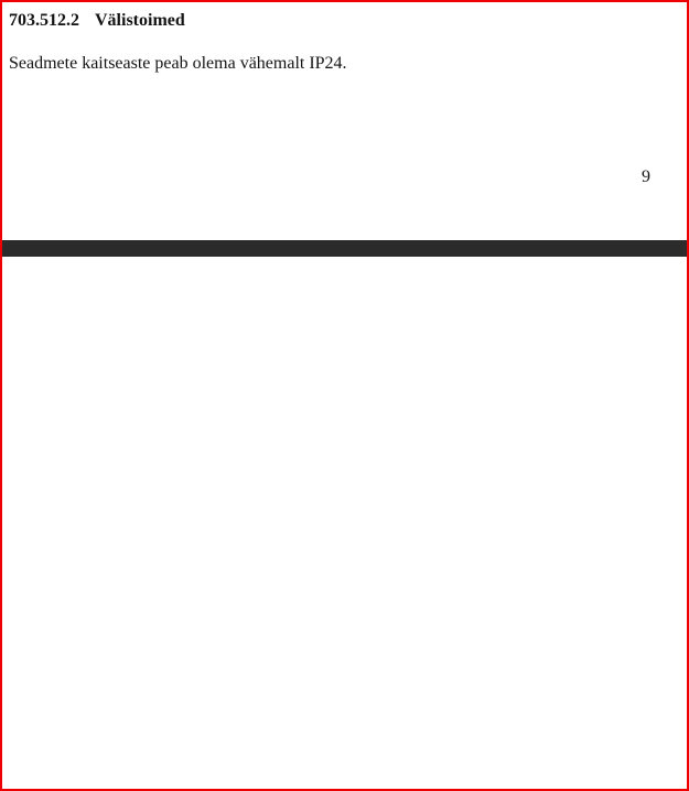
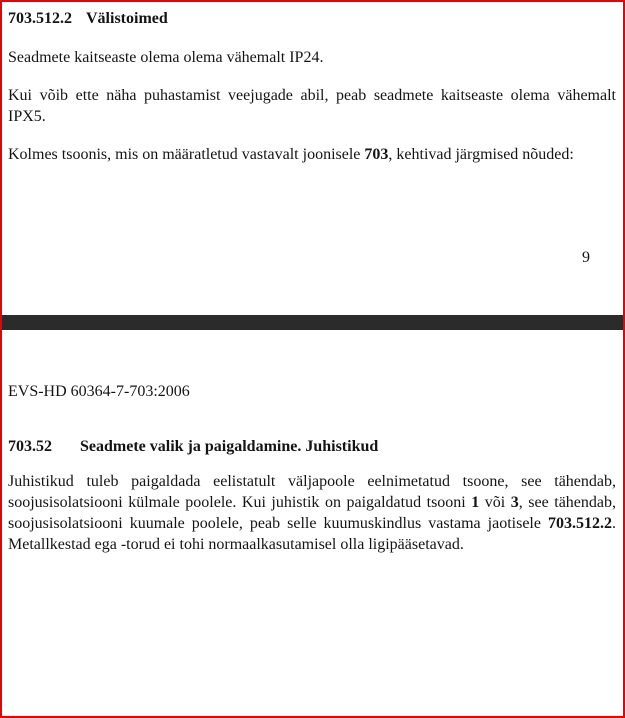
  703.512.2 Välistoimed
- Seadmete kaitseaste peab olema vähemalt IP24.
+ Seadmete kaitseaste olema olema vähemalt IP24.
+ Kui võib ette näha puhastamist veejugade abil, peab seadmete kaitseaste olema vähemalt IPX5.
+ Kolmes tsoonis, mis on määratletud vastavalt joonisele 703, kehtivad järgmised nõuded:
  9
+ EVS-HD 60364-7-703:2006
+ 703.52 Seadmete valik ja paigaldamine. Juhistikud
+ Juhistikud tuleb paigaldada eelistatult väljapoole eelnimetatud tsoone, see tähendab, soojusisolatsiooni külmale poolele. Kui juhistik on paigaldatud tsooni 1 või 3, see tähendab, soojusisolatsiooni kuumale poolele, peab selle kuumuskindlus vastama jaotisele 703.512.2. Metallkestad ega -torud ei tohi normaalkasutamisel olla ligipääsetavad.
